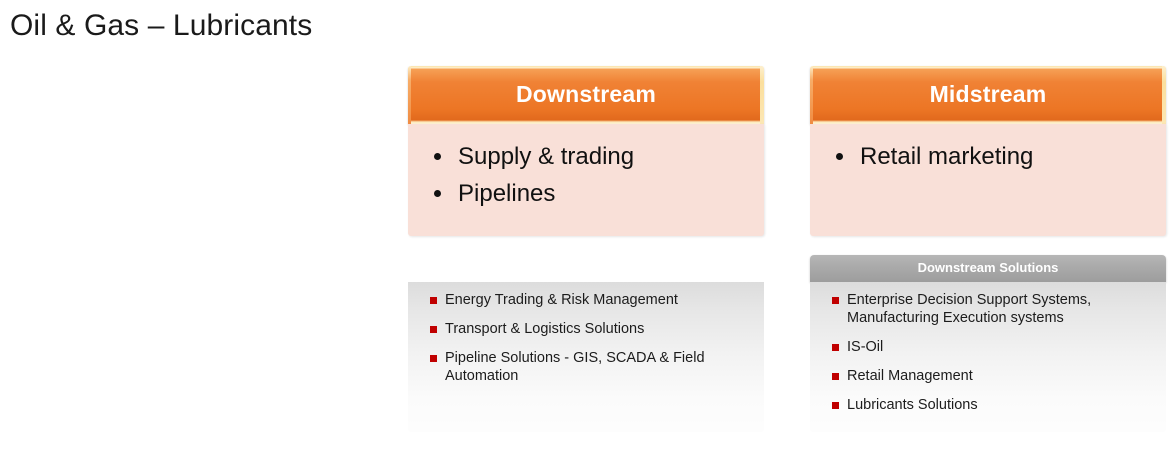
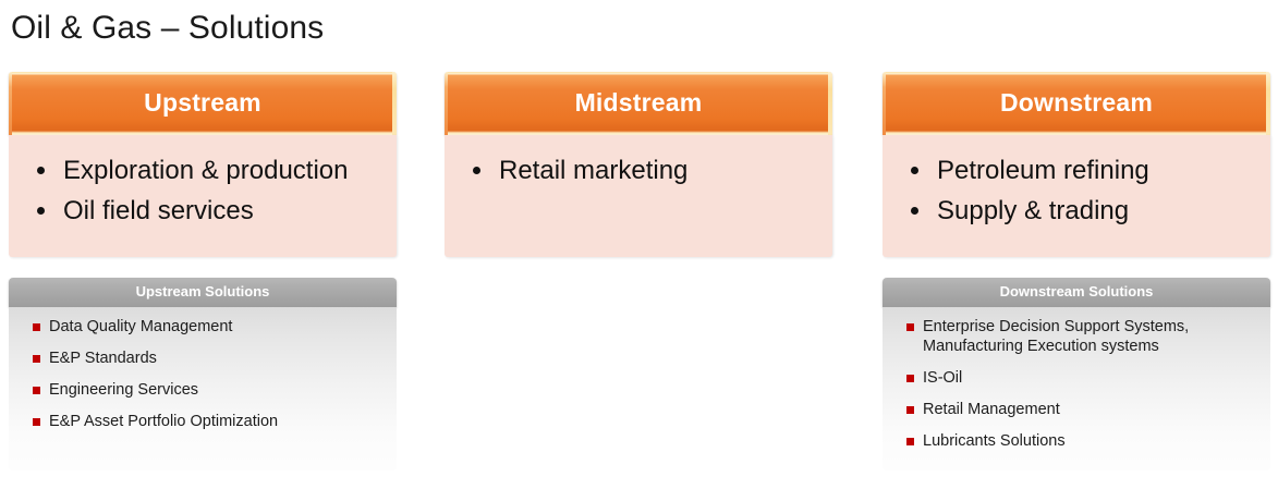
- Oil & Gas – Lubricants
+ Oil & Gas – Solutions
+ Upstream
+ Exploration & production
+ Oil field services
+ Upstream Solutions
+ Data Quality Management
+ E&P Standards
+ Engineering Services
+ E&P Asset Portfolio Optimization
- Downstream
+ Midstream
- Supply & trading
+ Retail marketing
- Pipelines
- Energy Trading & Risk Management
- Transport & Logistics Solutions
- Pipeline Solutions - GIS, SCADA & Field
- Automation
- Midstream
+ Downstream
+ Petroleum refining
- Retail marketing
+ Supply & trading
  Downstream Solutions
  Enterprise Decision Support Systems,
  Manufacturing Execution systems
  IS-Oil
  Retail Management
  Lubricants Solutions
